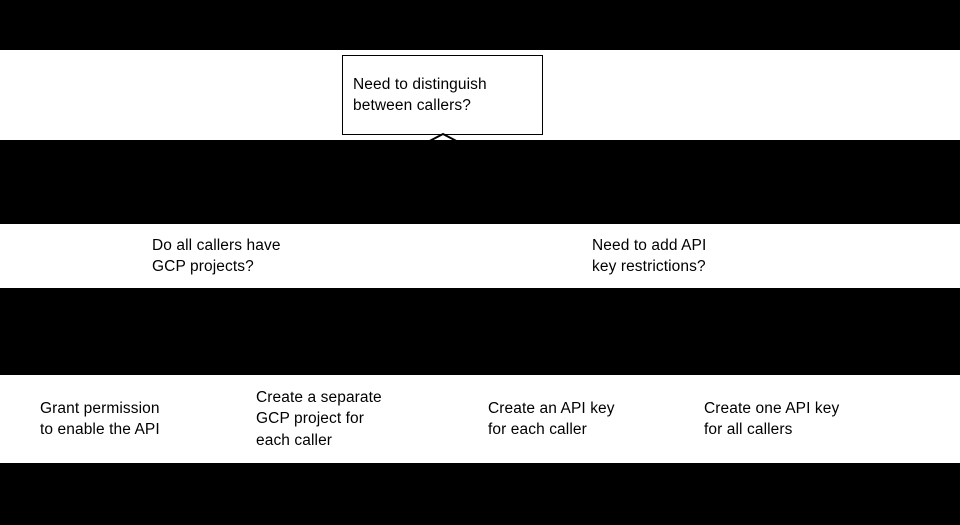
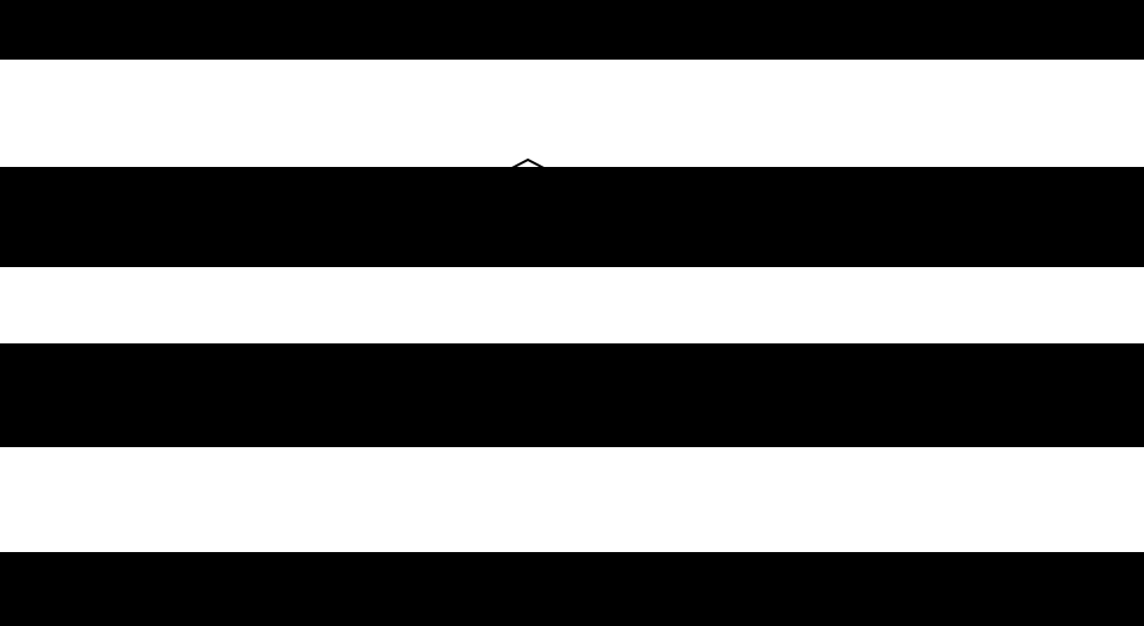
- Need to distinguish
- between callers?
- Do all callers have
- GCP projects?
- Need to add API
- key restrictions?
- Grant permission
- to enable the API
- Create a separate
- GCP project for
- each caller
- Create an API key
- for each caller
- Create one API key
- for all callers
